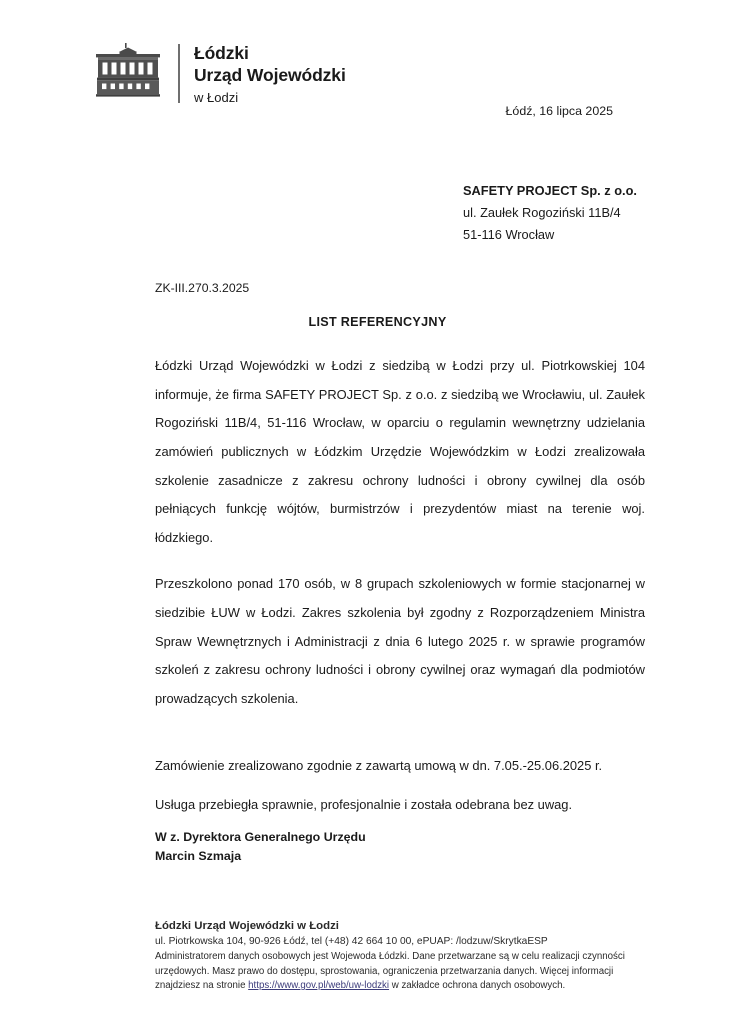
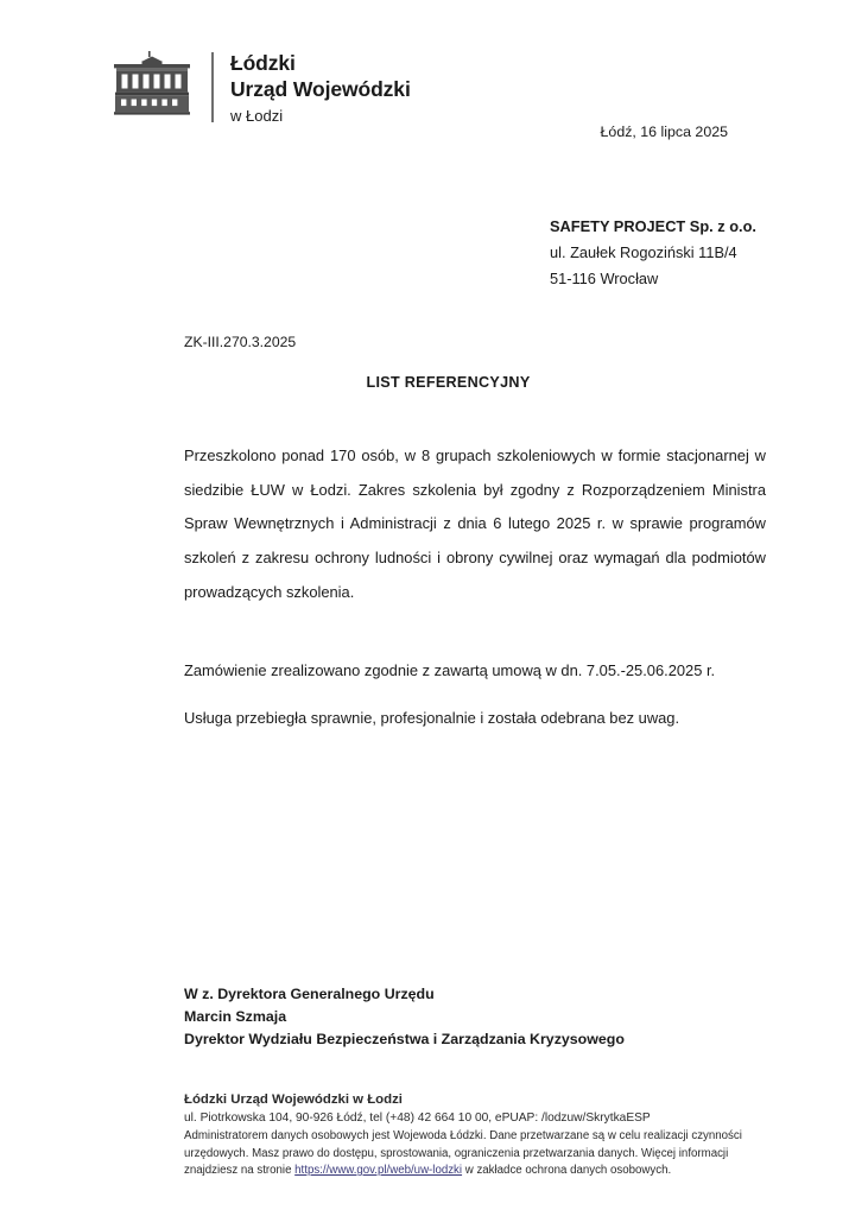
  Łódzki
  Urząd Wojewódzki
  w Łodzi
  Łódź, 16 lipca 2025
  SAFETY PROJECT Sp. z o.o.
  ul. Zaułek Rogoziński 11B/4
  51-116 Wrocław
  ZK-III.270.3.2025
  LIST REFERENCYJNY
- Łódzki Urząd Wojewódzki w Łodzi z siedzibą w Łodzi przy ul. Piotrkowskiej 104 informuje, że firma SAFETY PROJECT Sp. z o.o. z siedzibą we Wrocławiu, ul. Zaułek Rogoziński 11B/4, 51-116 Wrocław, w oparciu o regulamin wewnętrzny udzielania zamówień publicznych w Łódzkim Urzędzie Wojewódzkim w Łodzi zrealizowała szkolenie zasadnicze z zakresu ochrony ludności i obrony cywilnej dla osób pełniących funkcję wójtów, burmistrzów i prezydentów miast na terenie woj. łódzkiego.
  Przeszkolono ponad 170 osób, w 8 grupach szkoleniowych w formie stacjonarnej w siedzibie ŁUW w Łodzi. Zakres szkolenia był zgodny z Rozporządzeniem Ministra Spraw Wewnętrznych i Administracji z dnia 6 lutego 2025 r. w sprawie programów szkoleń z zakresu ochrony ludności i obrony cywilnej oraz wymagań dla podmiotów prowadzących szkolenia.
  Zamówienie zrealizowano zgodnie z zawartą umową w dn. 7.05.-25.06.2025 r.
  Usługa przebiegła sprawnie, profesjonalnie i została odebrana bez uwag.
  W z. Dyrektora Generalnego Urzędu
  Marcin Szmaja
+ Dyrektor Wydziału Bezpieczeństwa i Zarządzania Kryzysowego
  Łódzki Urząd Wojewódzki w Łodzi
  ul. Piotrkowska 104, 90-926 Łódź, tel (+48) 42 664 10 00, ePUAP: /lodzuw/SkrytkaESP
  Administratorem danych osobowych jest Wojewoda Łódzki. Dane przetwarzane są w celu realizacji czynności urzędowych. Masz prawo do dostępu, sprostowania, ograniczenia przetwarzania danych. Więcej informacji znajdziesz na stronie https://www.gov.pl/web/uw-lodzki w zakładce ochrona danych osobowych.
